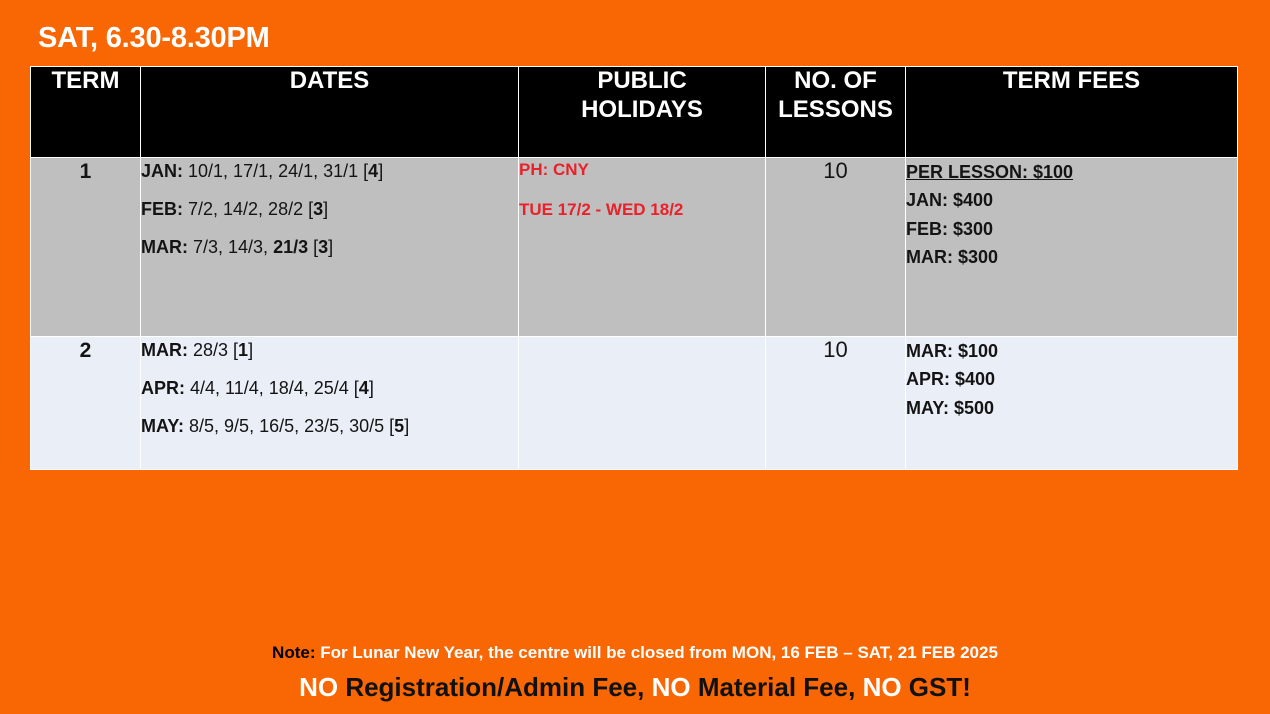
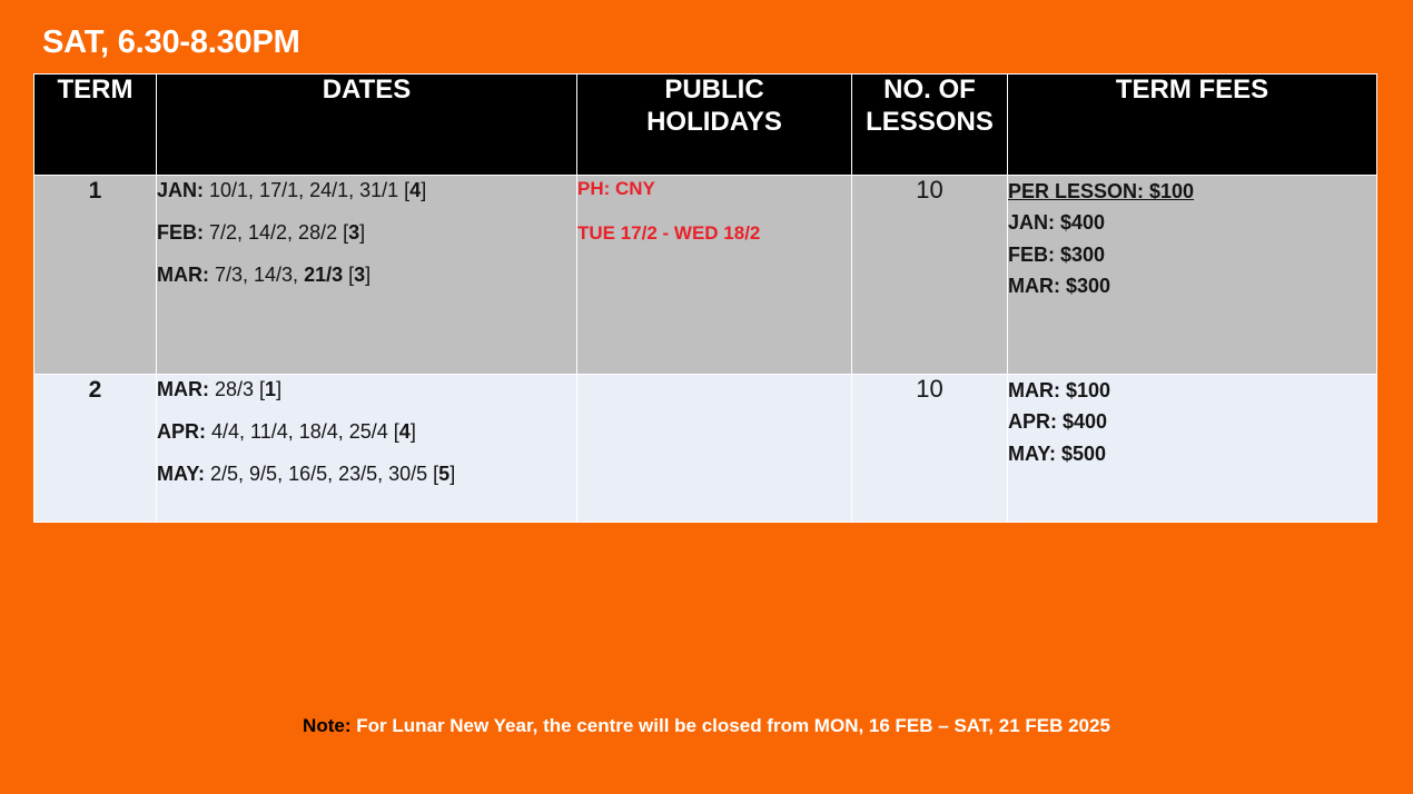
  SAT, 6.30-8.30PM
  TERM	DATES	PUBLIC HOLIDAYS	NO. OF LESSONS	TERM FEES
  1	JAN: 10/1, 17/1, 24/1, 31/1 [4] FEB: 7/2, 14/2, 28/2 [3] MAR: 7/3, 14/3, 21/3 [3]	PH: CNY TUE 17/2 - WED 18/2	10	PER LESSON: $100 JAN: $400 FEB: $300 MAR: $300
- 2	MAR: 28/3 [1] APR: 4/4, 11/4, 18/4, 25/4 [4] MAY: 8/5, 9/5, 16/5, 23/5, 30/5 [5]		10	MAR: $100 APR: $400 MAY: $500
+ 2	MAR: 28/3 [1] APR: 4/4, 11/4, 18/4, 25/4 [4] MAY: 2/5, 9/5, 16/5, 23/5, 30/5 [5]		10	MAR: $100 APR: $400 MAY: $500
  Note: For Lunar New Year, the centre will be closed from MON, 16 FEB – SAT, 21 FEB 2025
- NO Registration/Admin Fee, NO Material Fee, NO GST!
